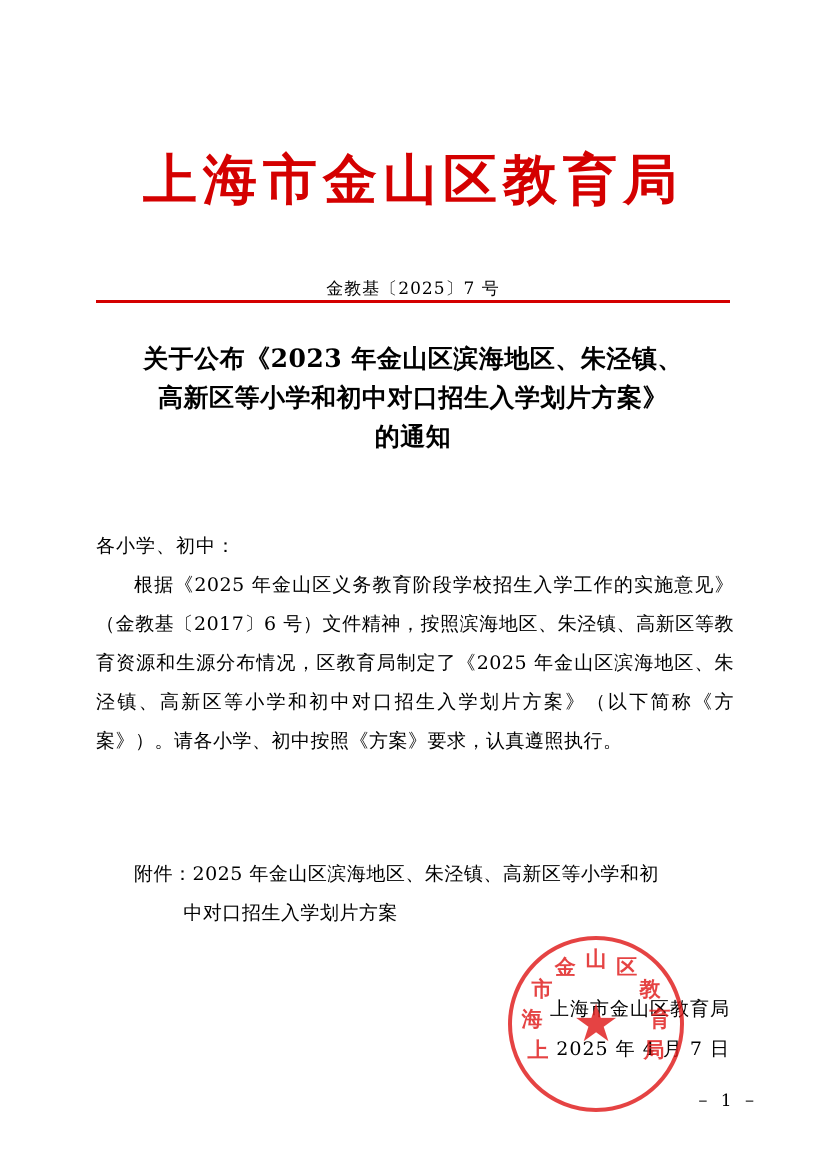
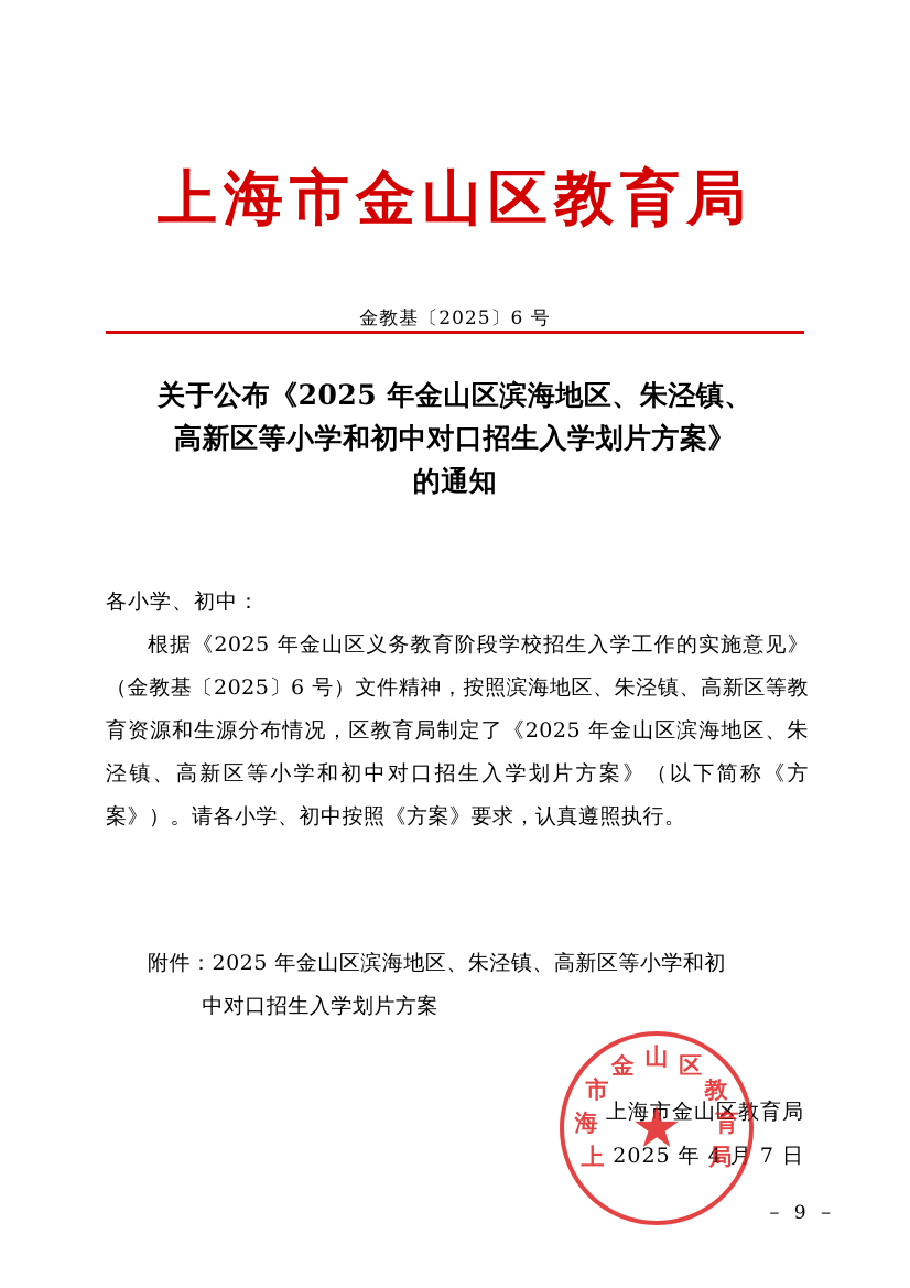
  上海市金山区教育局
- 金教基〔2025〕7 号
+ 金教基〔2025〕6 号
- 关于公布《2023 年金山区滨海地区、朱泾镇、
+ 关于公布《2025 年金山区滨海地区、朱泾镇、
  高新区等小学和初中对口招生入学划片方案》
  的通知
  各小学、初中：
- 根据《2025 年金山区义务教育阶段学校招生入学工作的实施意见》（金教基〔2017〕6 号）文件精神，按照滨海地区、朱泾镇、高新区等教育资源和生源分布情况，区教育局制定了《2025 年金山区滨海地区、朱泾镇、高新区等小学和初中对口招生入学划片方案》（以下简称《方案》）。请各小学、初中按照《方案》要求，认真遵照执行。
+ 根据《2025 年金山区义务教育阶段学校招生入学工作的实施意见》（金教基〔2025〕6 号）文件精神，按照滨海地区、朱泾镇、高新区等教育资源和生源分布情况，区教育局制定了《2025 年金山区滨海地区、朱泾镇、高新区等小学和初中对口招生入学划片方案》（以下简称《方案》）。请各小学、初中按照《方案》要求，认真遵照执行。
  附件：2025 年金山区滨海地区、朱泾镇、高新区等小学和初
  中对口招生入学划片方案
  上海市金山区教育局
  2025 年 4 月 7 日
  ★
  上
  海
  市
  金
  山
  区
  教
  育
  局
- － 1 －
+ － 9 －
